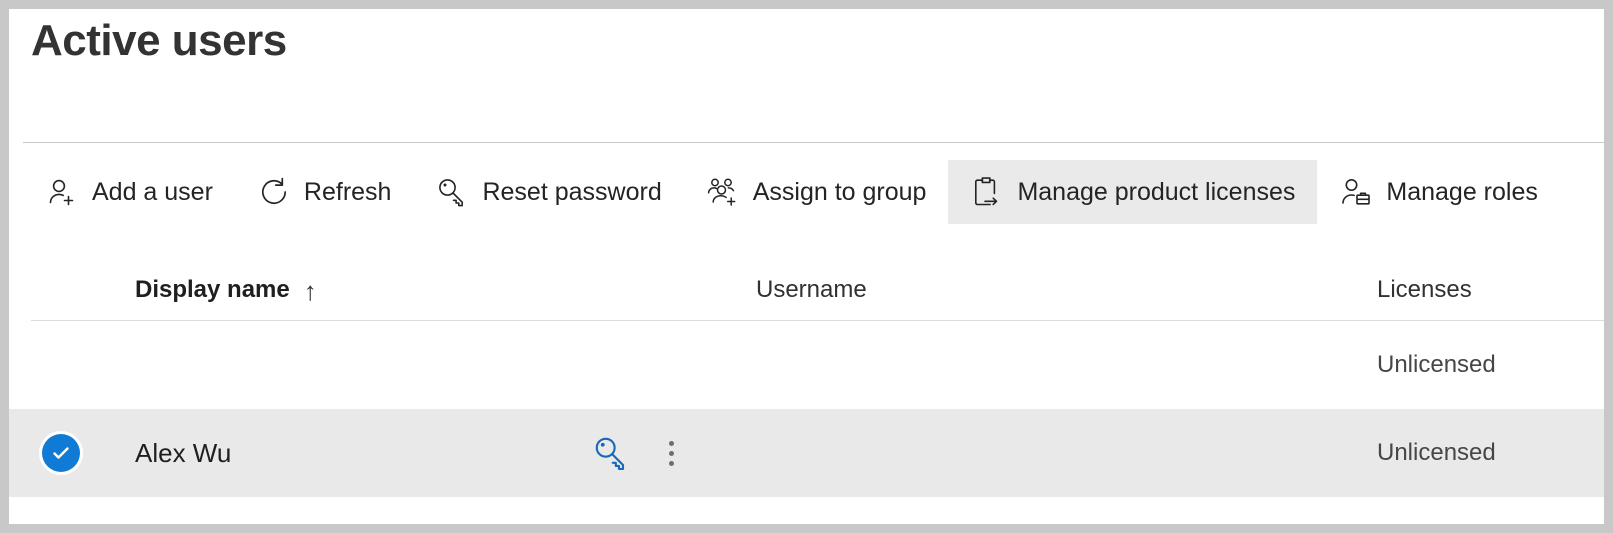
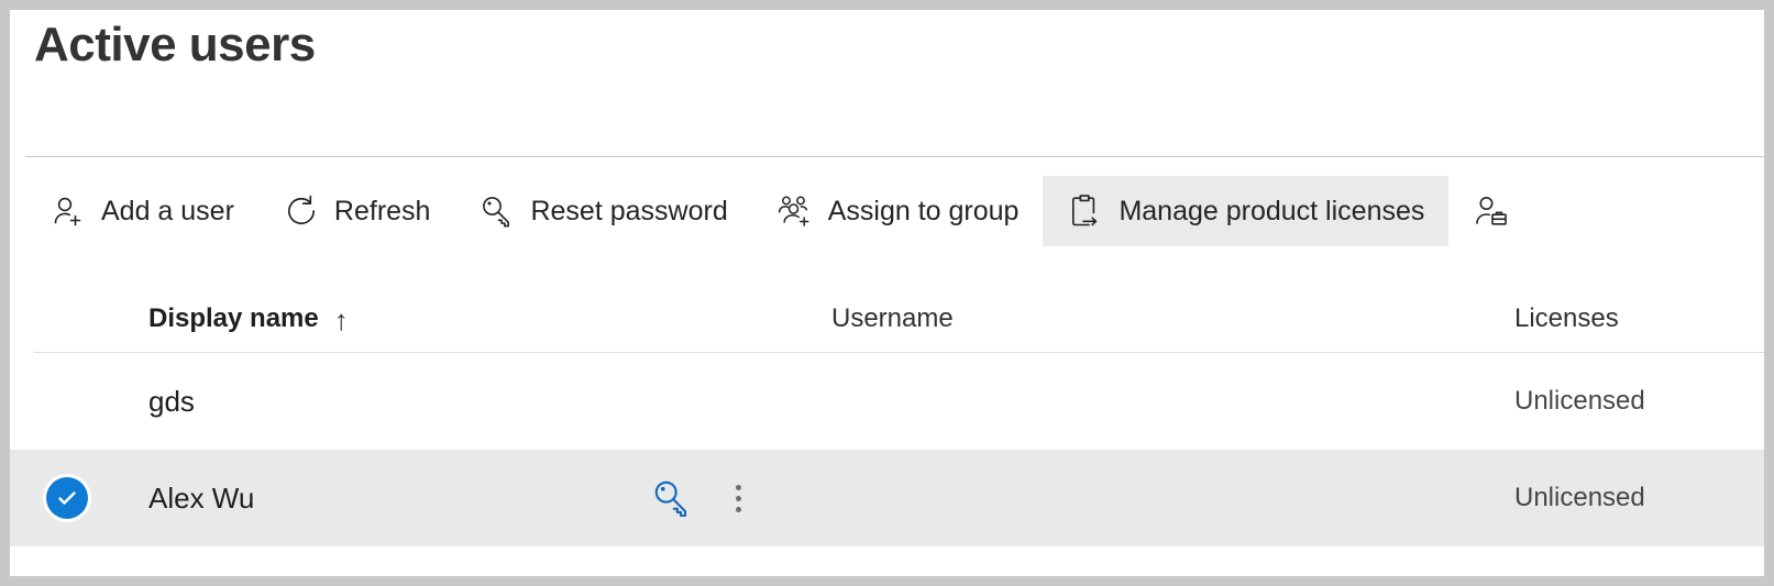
  Active users
  Add a user
  Refresh
  Reset password
  Assign to group
  Manage product licenses
- Manage roles
  Display name
  ↑
  Username
  Licenses
+ gds
  Unlicensed
  Alex Wu
  Unlicensed
